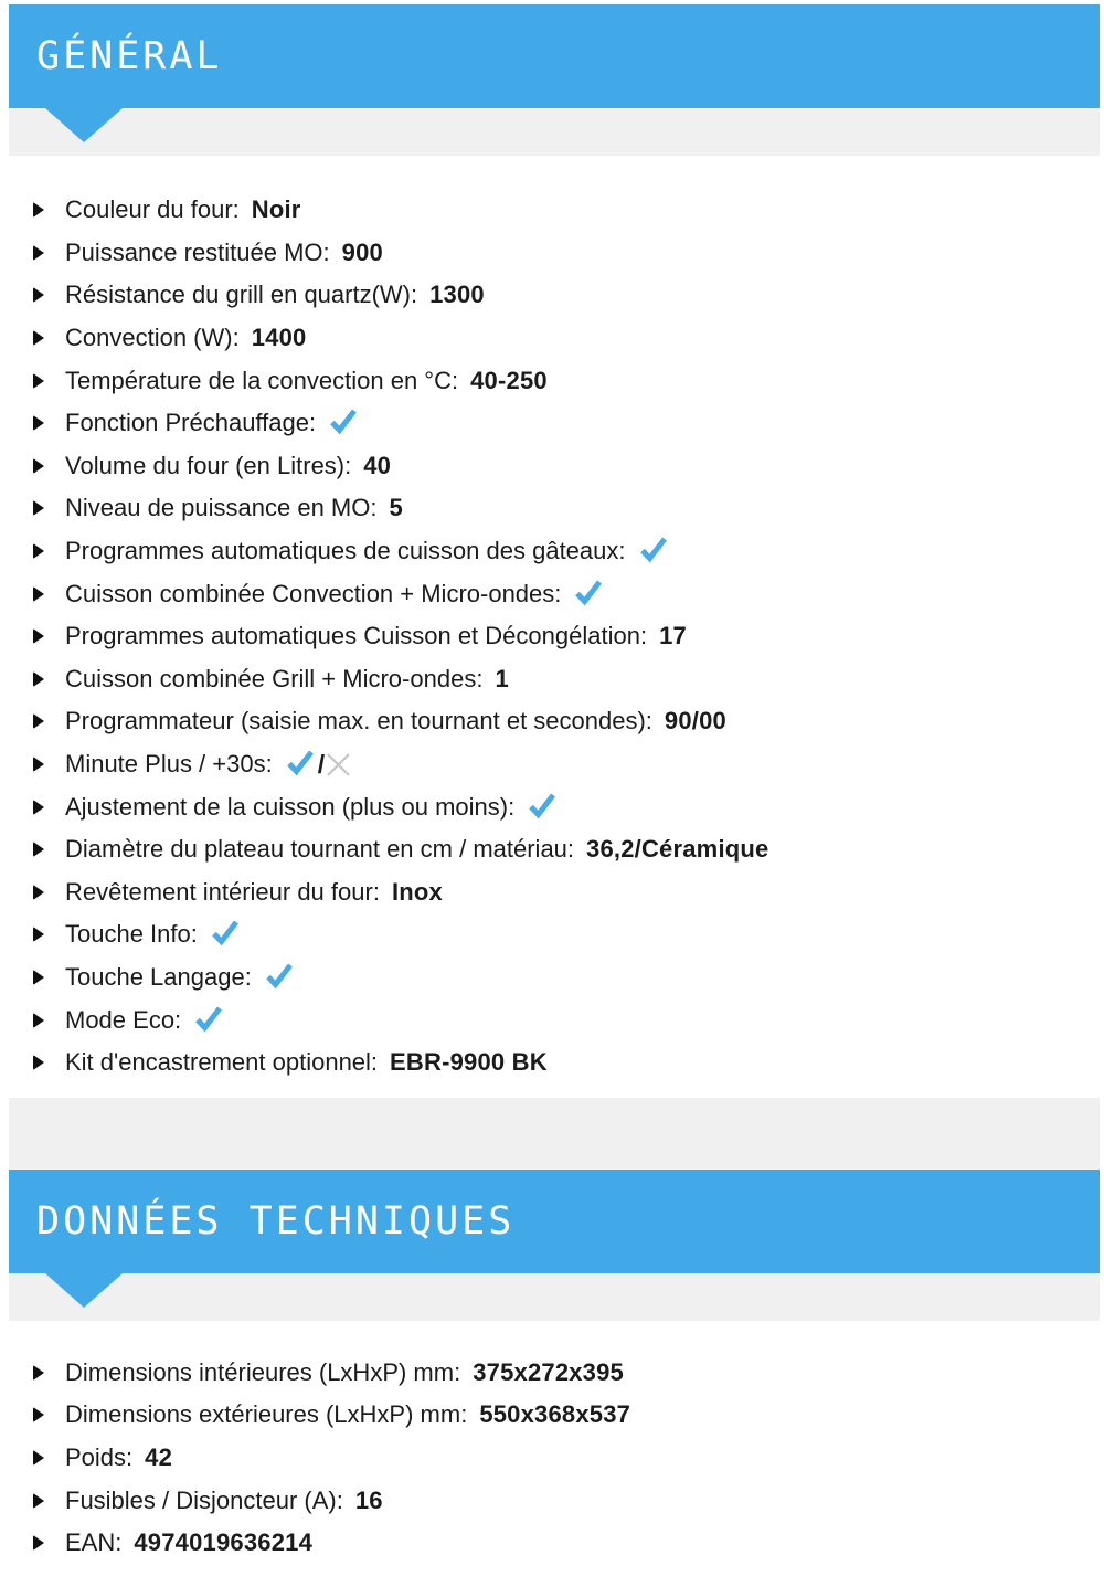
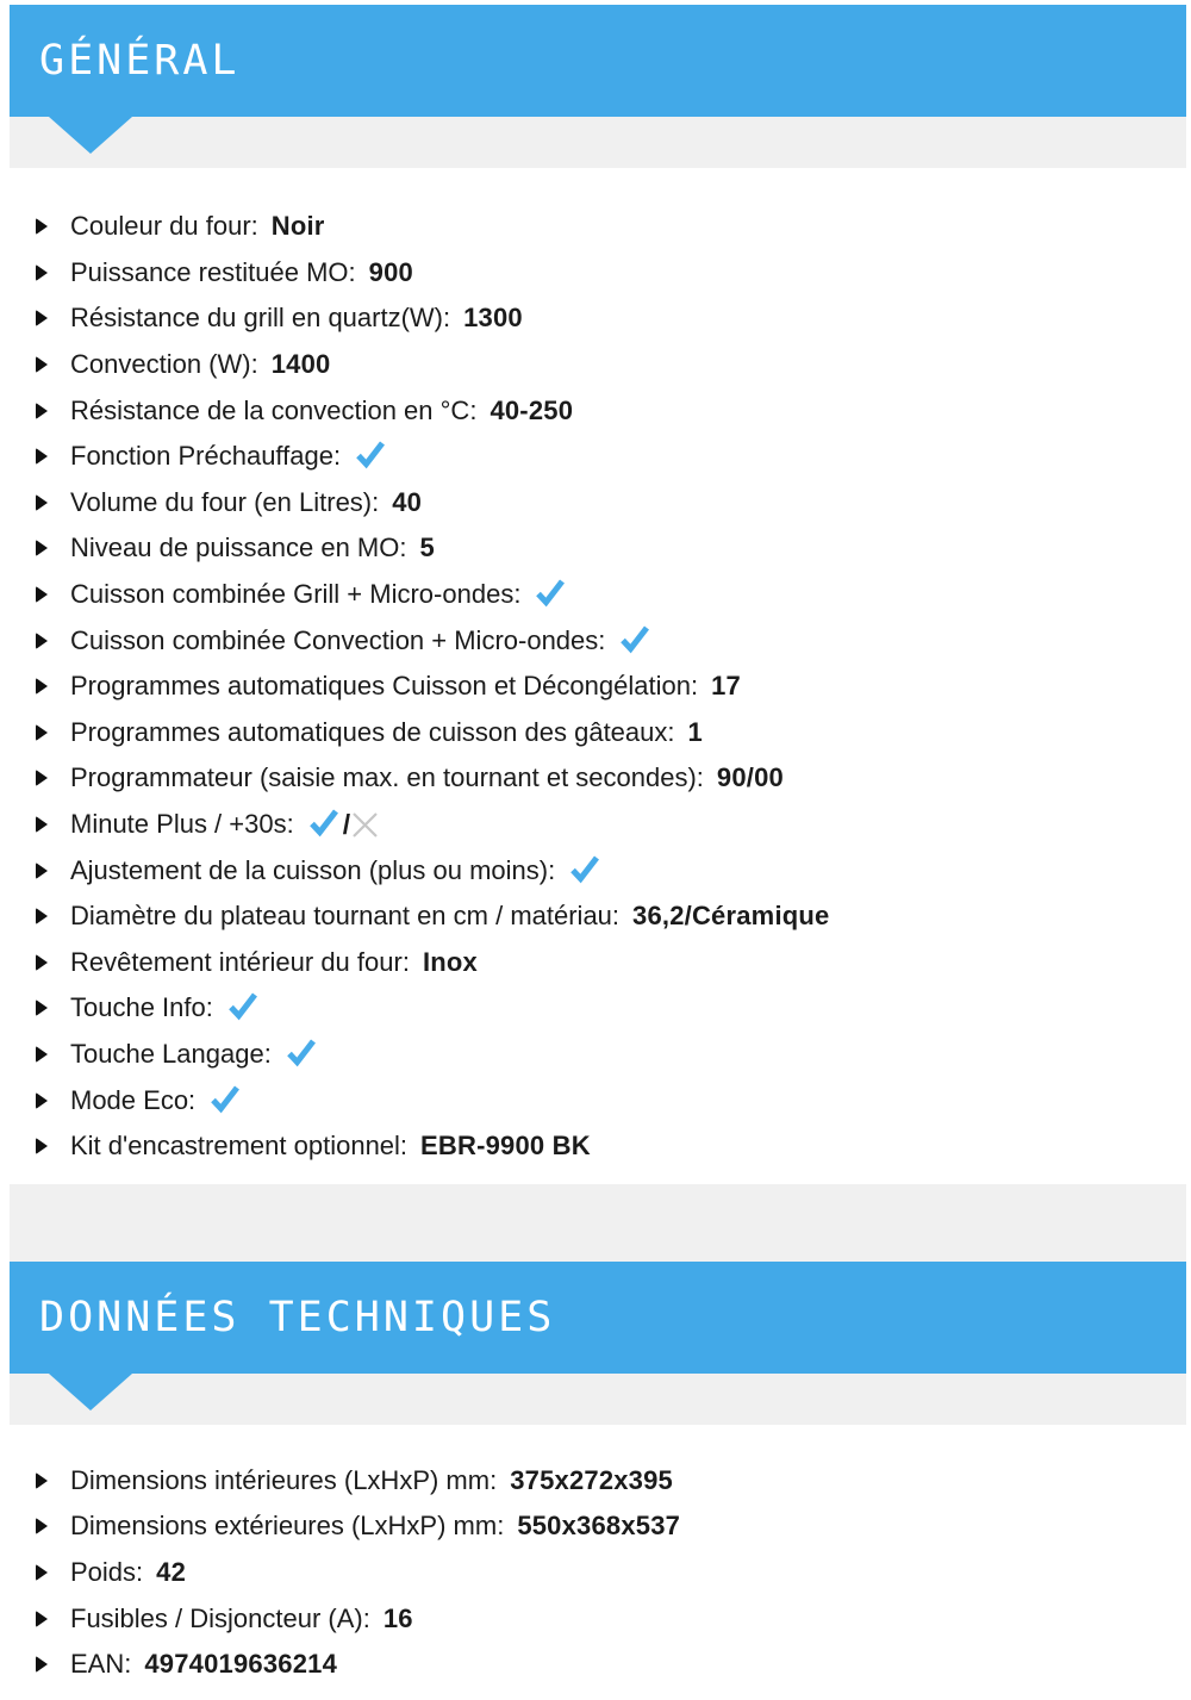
  GÉNÉRAL
  Couleur du four:
  Noir
  Puissance restituée MO:
  900
  Résistance du grill en quartz(W):
  1300
  Convection (W):
  1400
- Température de la convection en °C:
+ Résistance de la convection en °C:
  40-250
  Fonction Préchauffage:
  Volume du four (en Litres):
  40
  Niveau de puissance en MO:
  5
- Programmes automatiques de cuisson des gâteaux:
+ Cuisson combinée Grill + Micro-ondes:
  Cuisson combinée Convection + Micro-ondes:
  Programmes automatiques Cuisson et Décongélation:
  17
- Cuisson combinée Grill + Micro-ondes:
+ Programmes automatiques de cuisson des gâteaux:
  1
  Programmateur (saisie max. en tournant et secondes):
  90/00
  Minute Plus / +30s:
  /
  Ajustement de la cuisson (plus ou moins):
  Diamètre du plateau tournant en cm / matériau:
  36,2/Céramique
  Revêtement intérieur du four:
  Inox
  Touche Info:
  Touche Langage:
  Mode Eco:
  Kit d'encastrement optionnel:
  EBR-9900 BK
  DONNÉES TECHNIQUES
  Dimensions intérieures (LxHxP) mm:
  375x272x395
  Dimensions extérieures (LxHxP) mm:
  550x368x537
  Poids:
  42
  Fusibles / Disjoncteur (A):
  16
  EAN:
  4974019636214
